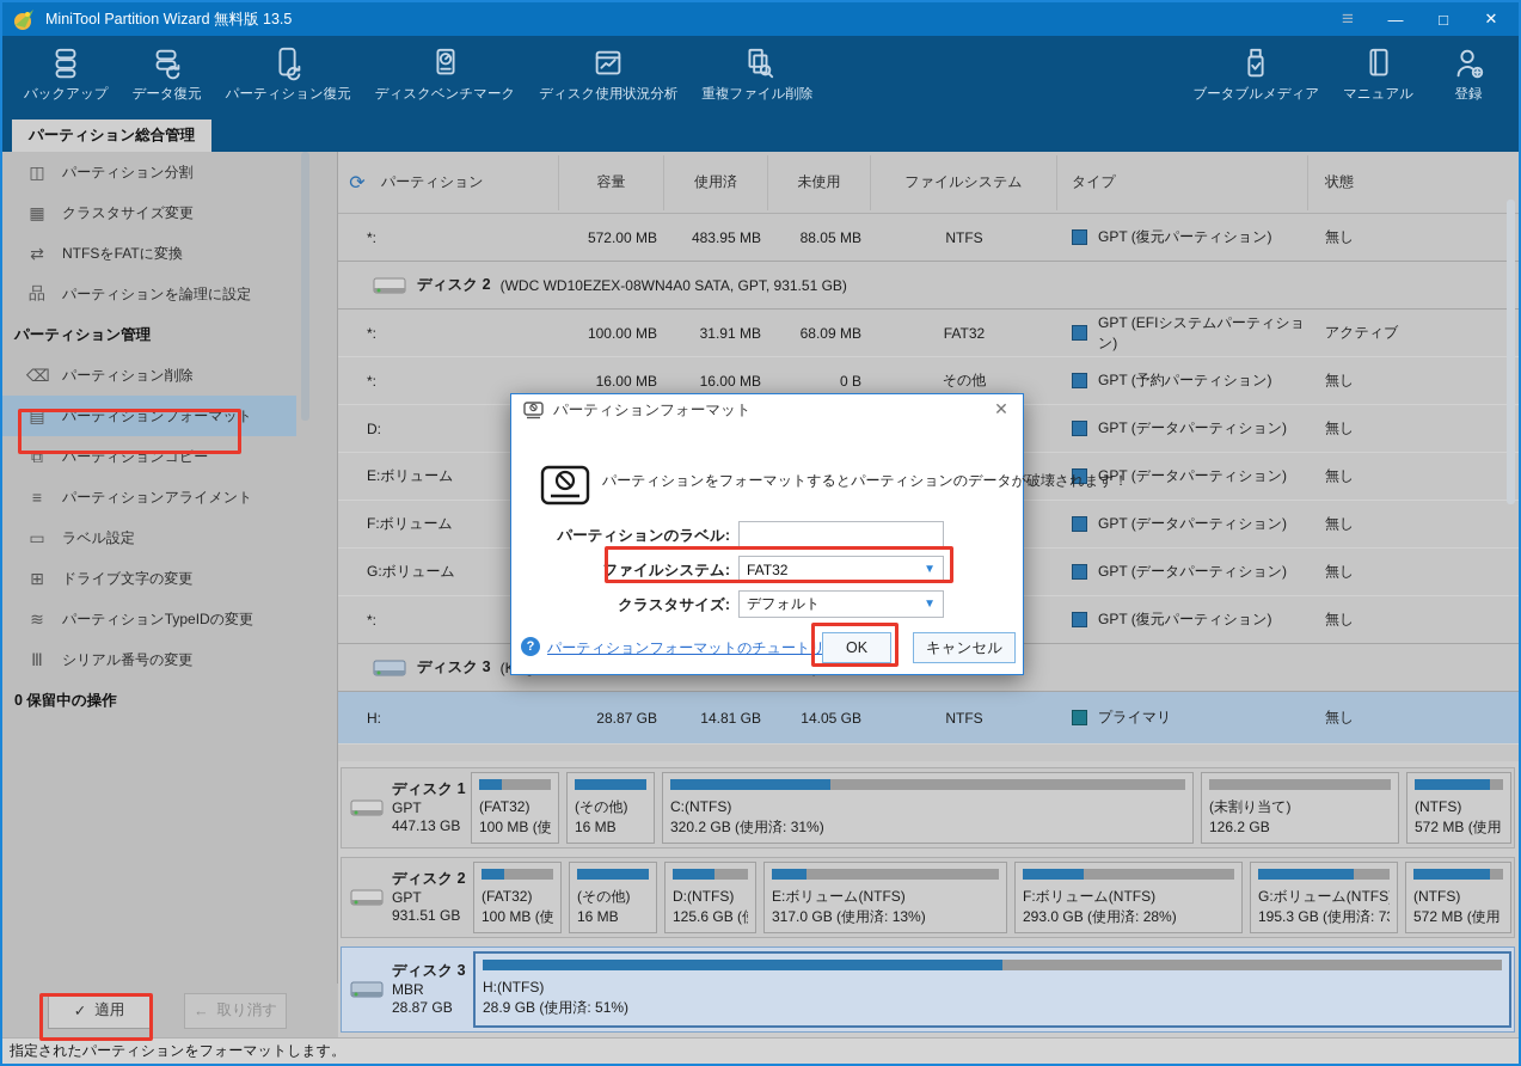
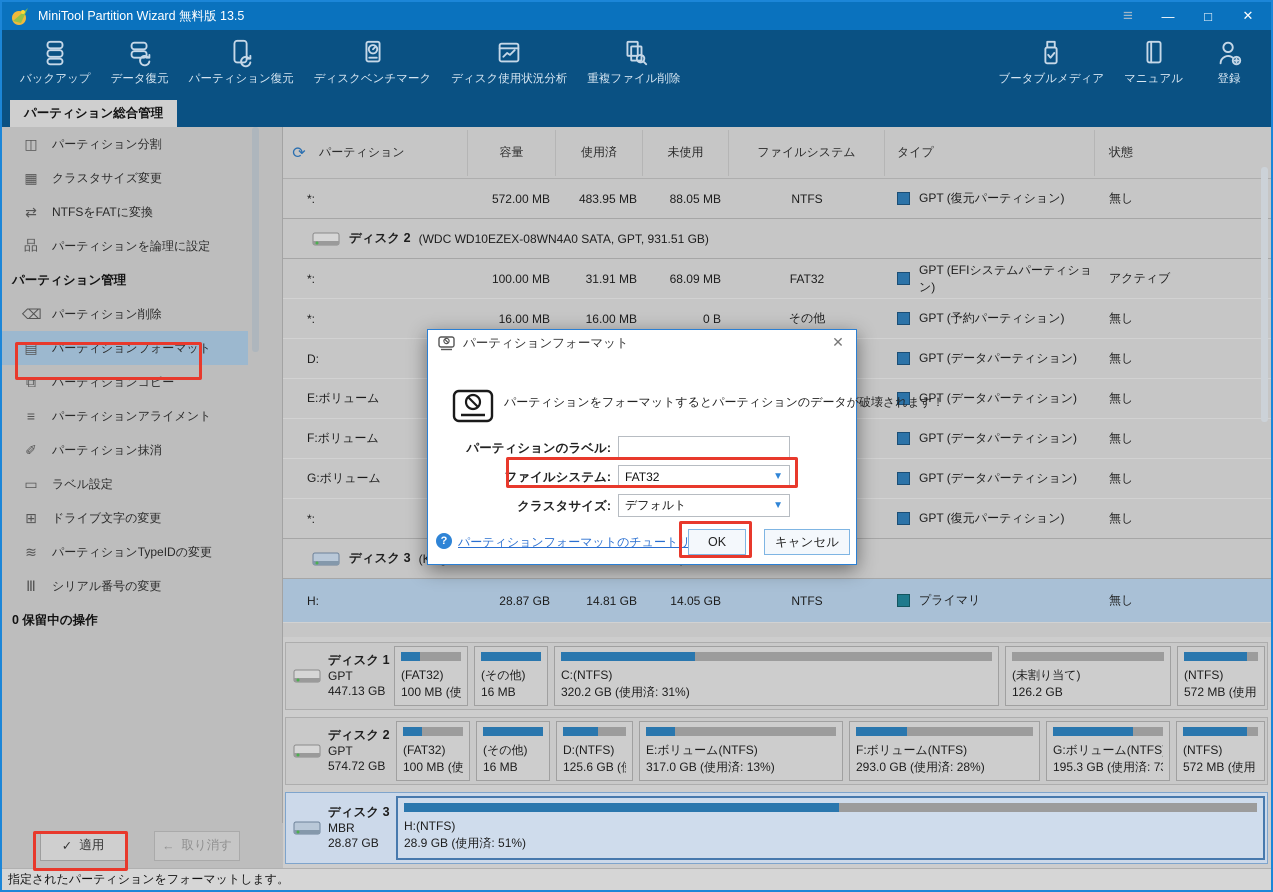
  MiniTool Partition Wizard 無料版 13.5
  ≡
  —
  □
  ✕
  バックアップ
  データ復元
  パーティション復元
  ディスクベンチマーク
  ディスク使用状況分析
  重複ファイル削除
  ブータブルメディア
  マニュアル
  登録
  パーティション総合管理
  ◫
  パーティション分割
  ▦
  クラスタサイズ変更
  ⇄
  NTFSをFATに変換
  品
  パーティションを論理に設定
  パーティション管理
  ⌫
  パーティション削除
  ▤
  パーティションフォーマット
  ⧉
  パーティションコピー
  ≡
  パーティションアライメント
+ ✐
+ パーティション抹消
  ▭
  ラベル設定
  ⊞
  ドライブ文字の変更
  ≋
  パーティションTypeIDの変更
  Ⅲ
  シリアル番号の変更
  0 保留中の操作
  ⟳
  パーティション
  容量
  使用済
  未使用
  ファイルシステム
  タイプ
  状態
  *:
  572.00 MB
  483.95 MB
  88.05 MB
  NTFS
  GPT (復元パーティション)
  無し
  ディスク 2
  (WDC WD10EZEX-08WN4A0 SATA, GPT, 931.51 GB)
  *:
  100.00 MB
  31.91 MB
  68.09 MB
  FAT32
  GPT (EFIシステムパーティション)
  アクティブ
  *:
  16.00 MB
  16.00 MB
  0 B
  その他
  GPT (予約パーティション)
  無し
  D:
  GPT (データパーティション)
  無し
  E:ボリューム
  GPT (データパーティション)
  無し
  F:ボリューム
  GPT (データパーティション)
  無し
  G:ボリューム
  GPT (データパーティション)
  無し
  *:
  GPT (復元パーティション)
  無し
  ディスク 3
  H:
  28.87 GB
  14.81 GB
  14.05 GB
  NTFS
  プライマリ
  無し
  ディスク 1
  GPT
  447.13 GB
  (FAT32)
  100 MB (使
  (その他)
  16 MB
  C:(NTFS)
  320.2 GB (使用済: 31%)
  (未割り当て)
  126.2 GB
  (NTFS)
  572 MB (使用
  ディスク 2
  GPT
- 931.51 GB
+ 574.72 GB
  (FAT32)
  100 MB (使
  (その他)
  16 MB
  D:(NTFS)
  125.6 GB (
  E:ボリューム(NTFS)
  317.0 GB (使用済: 13%)
  F:ボリューム(NTFS)
  293.0 GB (使用済: 28%)
  G:ボリューム(NTFS
  195.3 GB (使用済: 7
  (NTFS)
  572 MB (使用
  ディスク 3
  MBR
  28.87 GB
  H:(NTFS)
  28.9 GB (使用済: 51%)
  ✓
  適用
  ←
  取り消す
  指定されたパーティションをフォーマットします。
  パーティションフォーマット
  ✕
  パーティションをフォーマットするとパーティションのデータが破壊されます！
  パーティションのラベル:
  ファイルシステム:
  FAT32
  ▼
  クラスタサイズ:
  デフォルト
  ▼
  ?
  パーティションフォーマットのチュートリ
  OK
  キャンセル
